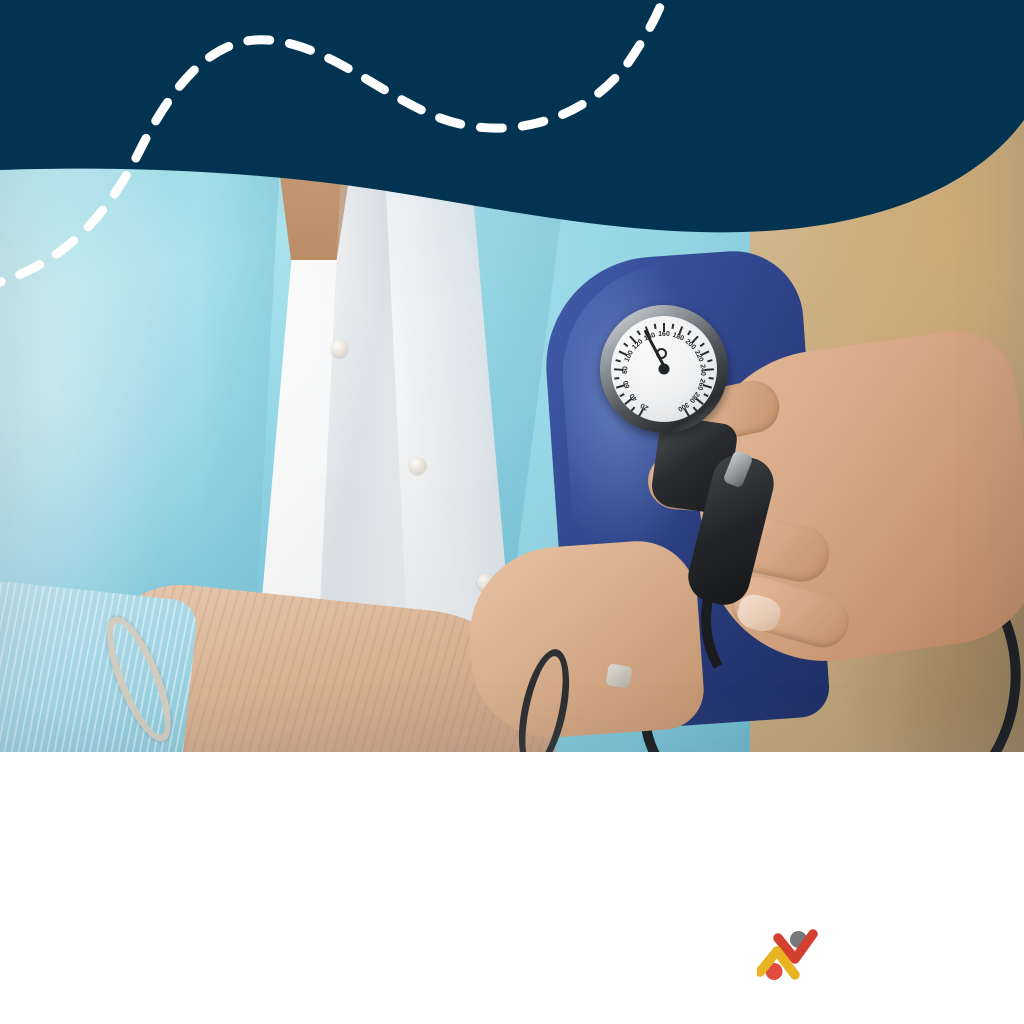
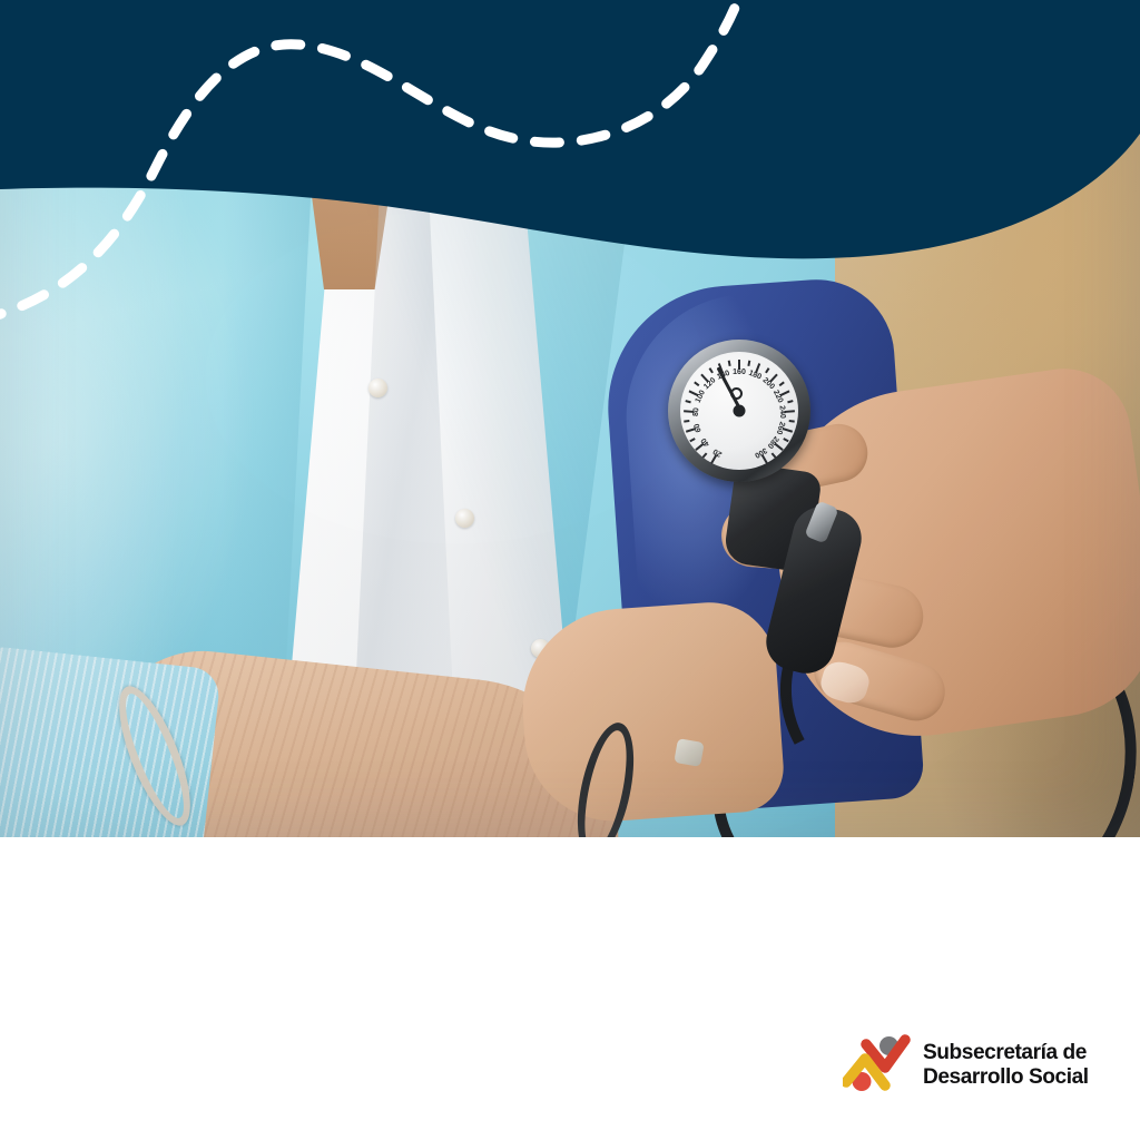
+ Subsecretaría de
+ Desarrollo Social
